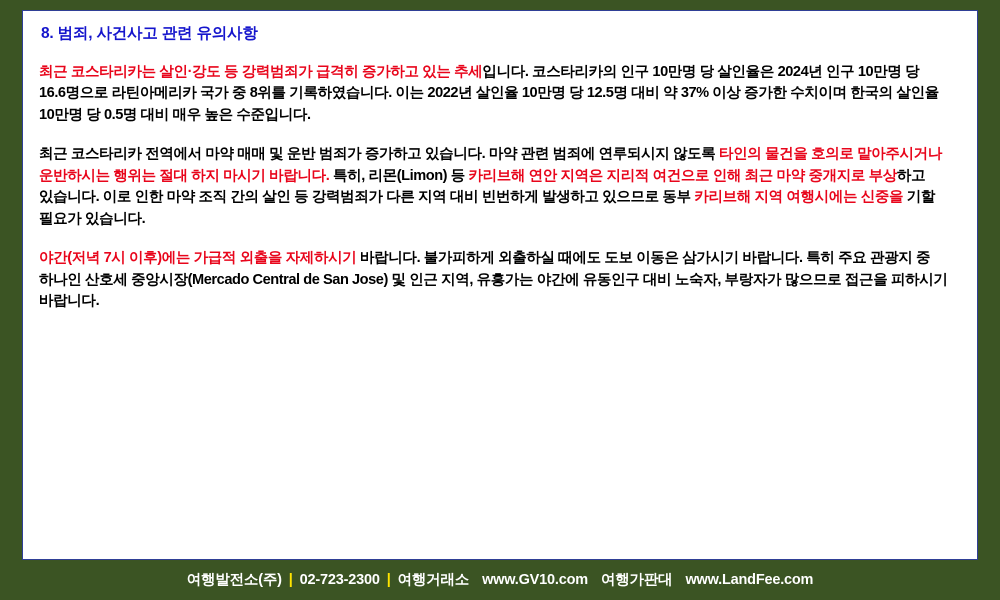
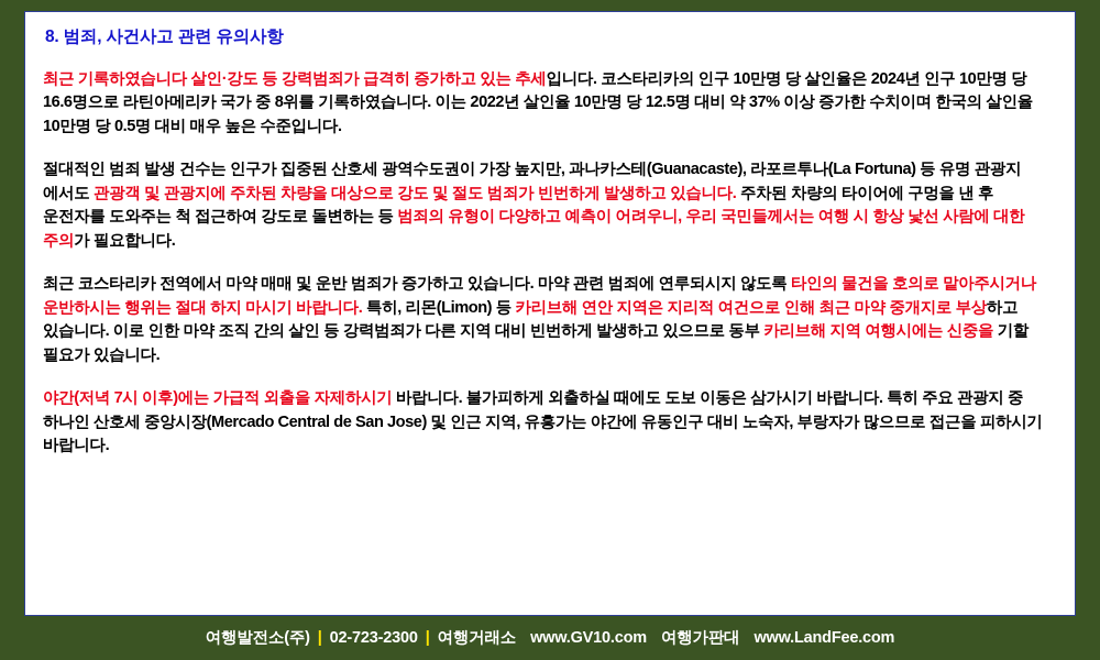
  8. 범죄, 사건사고 관련 유의사항
- 최근 코스타리카는 살인·강도 등 강력범죄가 급격히 증가하고 있는 추세입니다. 코스타리카의 인구 10만명 당 살인율은 2024년 인구 10만명 당 16.6명으로 라틴아메리카 국가 중 8위를 기록하였습니다. 이는 2022년 살인율 10만명 당 12.5명 대비 약 37% 이상 증가한 수치이며 한국의 살인율 10만명 당 0.5명 대비 매우 높은 수준입니다.
+ 최근 기록하였습니다 살인·강도 등 강력범죄가 급격히 증가하고 있는 추세입니다. 코스타리카의 인구 10만명 당 살인율은 2024년 인구 10만명 당 16.6명으로 라틴아메리카 국가 중 8위를 기록하였습니다. 이는 2022년 살인율 10만명 당 12.5명 대비 약 37% 이상 증가한 수치이며 한국의 살인율 10만명 당 0.5명 대비 매우 높은 수준입니다.
+ 절대적인 범죄 발생 건수는 인구가 집중된 산호세 광역수도권이 가장 높지만, 과나카스테(Guanacaste), 라포르투나(La Fortuna) 등 유명 관광지 에서도 관광객 및 관광지에 주차된 차량을 대상으로 강도 및 절도 범죄가 빈번하게 발생하고 있습니다. 주차된 차량의 타이어에 구멍을 낸 후 운전자를 도와주는 척 접근하여 강도로 돌변하는 등 범죄의 유형이 다양하고 예측이 어려우니, 우리 국민들께서는 여행 시 항상 낯선 사람에 대한 주의가 필요합니다.
  최근 코스타리카 전역에서 마약 매매 및 운반 범죄가 증가하고 있습니다. 마약 관련 범죄에 연루되시지 않도록 타인의 물건을 호의로 맡아주시거나 운반하시는 행위는 절대 하지 마시기 바랍니다. 특히, 리몬(Limon) 등 카리브해 연안 지역은 지리적 여건으로 인해 최근 마약 중개지로 부상하고 있습니다. 이로 인한 마약 조직 간의 살인 등 강력범죄가 다른 지역 대비 빈번하게 발생하고 있으므로 동부 카리브해 지역 여행시에는 신중을 기할 필요가 있습니다.
  야간(저녁 7시 이후)에는 가급적 외출을 자제하시기 바랍니다. 불가피하게 외출하실 때에도 도보 이동은 삼가시기 바랍니다. 특히 주요 관광지 중 하나인 산호세 중앙시장(Mercado Central de San Jose) 및 인근 지역, 유흥가는 야간에 유동인구 대비 노숙자, 부랑자가 많으므로 접근을 피하시기 바랍니다.
  여행발전소(주)
  |
  02-723-2300
  |
  여행거래소
  www.GV10.com
  여행가판대
  www.LandFee.com
